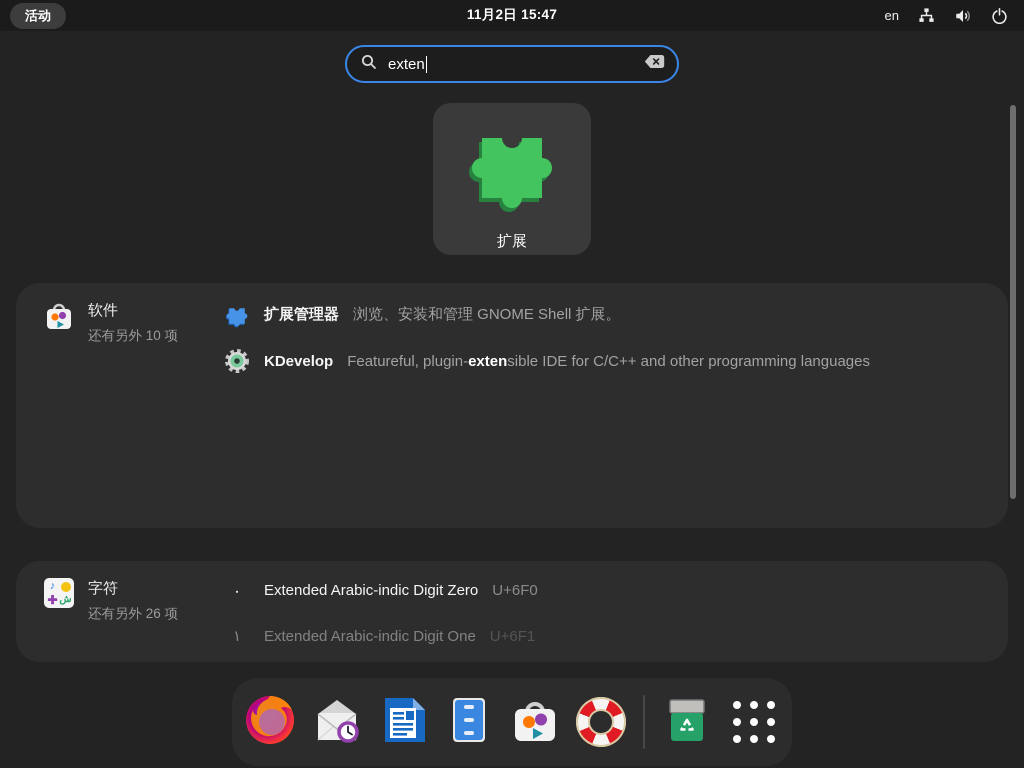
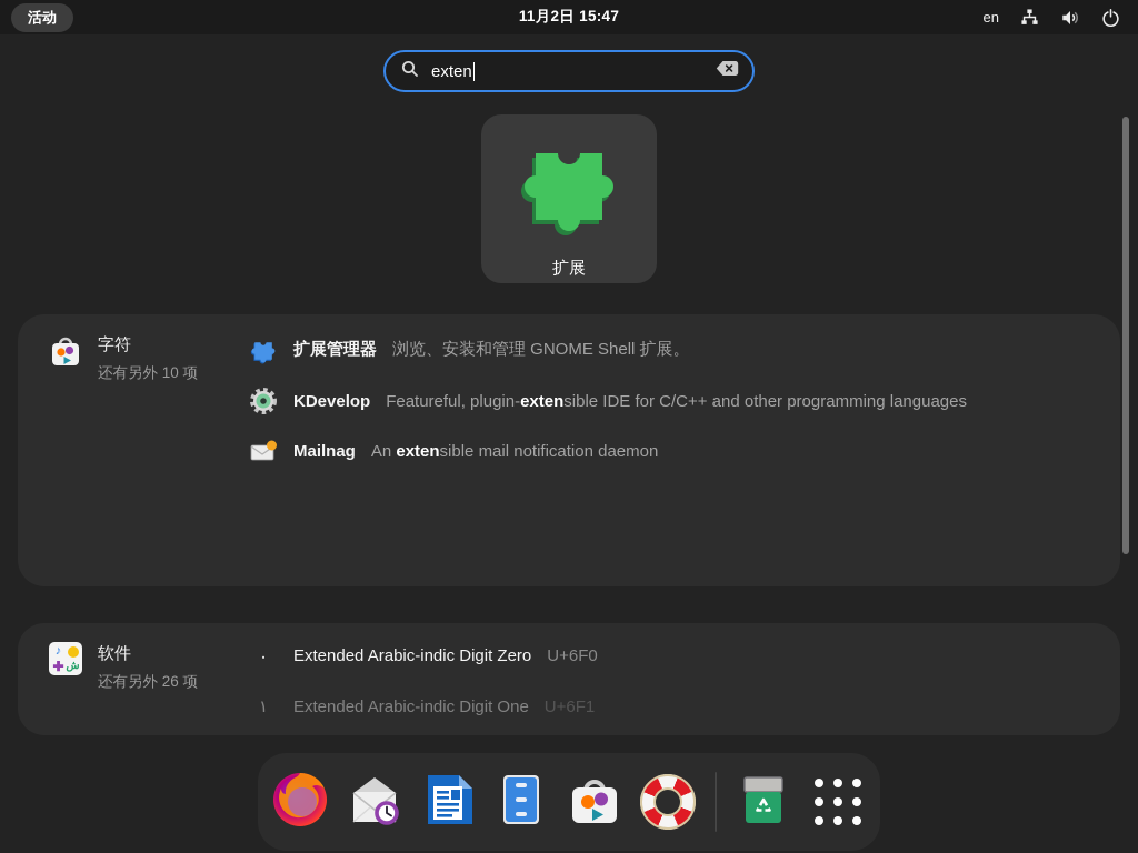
  活动
  11月2日 15:47
  en
  exten
  扩展
- 软件
+ 字符
  还有另外 10 项
  扩展管理器
  浏览、安装和管理 GNOME Shell 扩展。
  KDevelop
  Featureful, plugin-extensible IDE for C/C++ and other programming languages
+ Mailnag
+ An extensible mail notification daemon
  ♪
  ✚
  ش
- 字符
+ 软件
  还有另外 26 项
  ۰
  Extended Arabic-indic Digit Zero
  U+6F0
  ۱
  Extended Arabic-indic Digit One
  U+6F1
